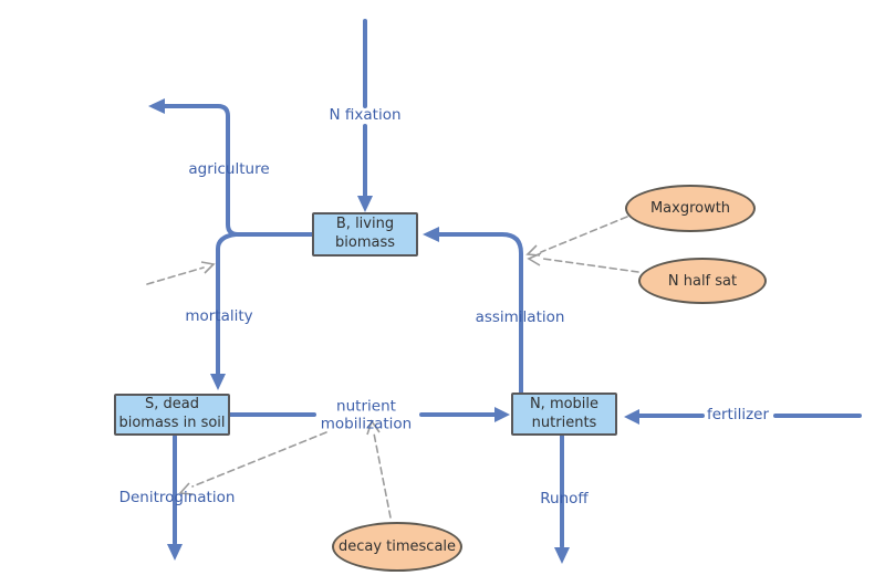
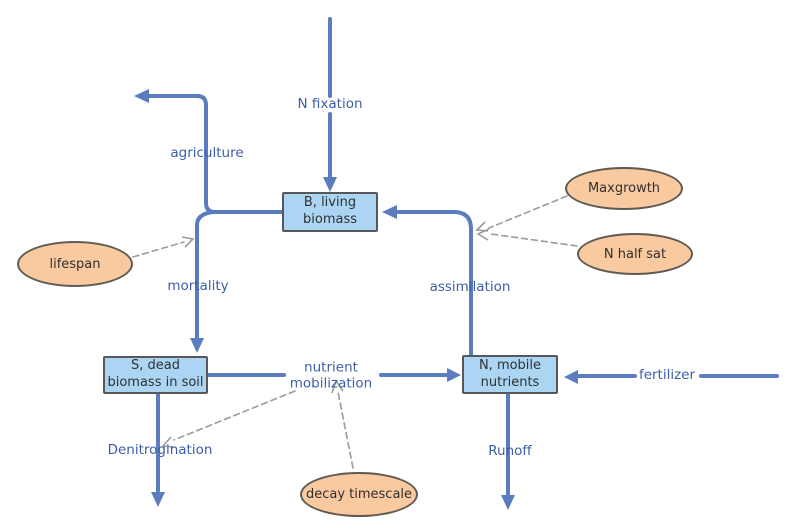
  B, living
  biomass
  S, dead
  biomass in soil
  N, mobile
  nutrients
+ lifespan
  Maxgrowth
  N half sat
  decay timescale
  N fixation
  agriculture
  mortality
  assimilation
  nutrient
  mobilization
  fertilizer
  Denitrogination
  Runoff
